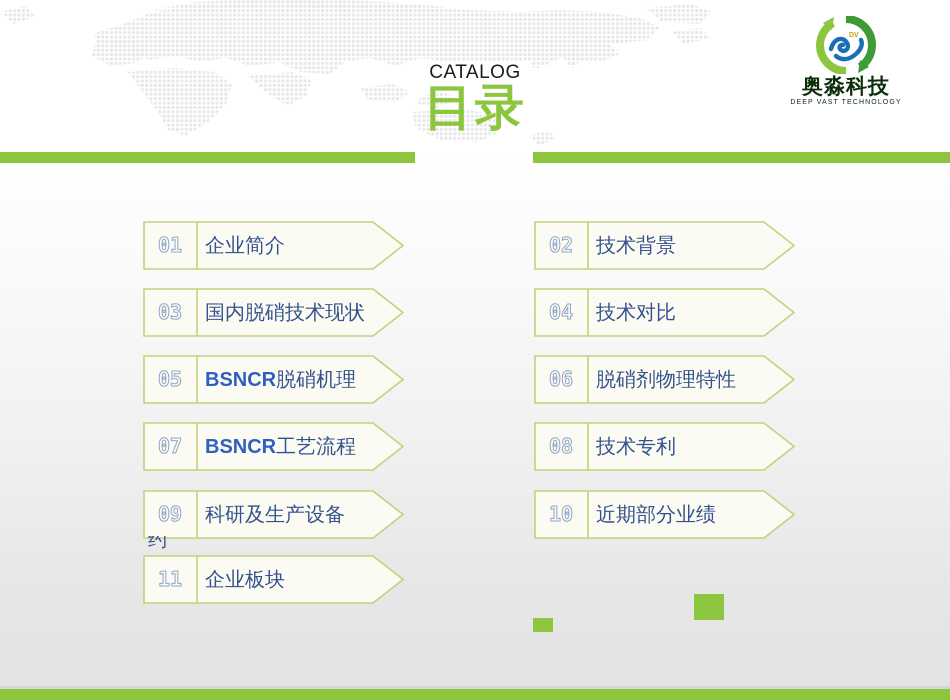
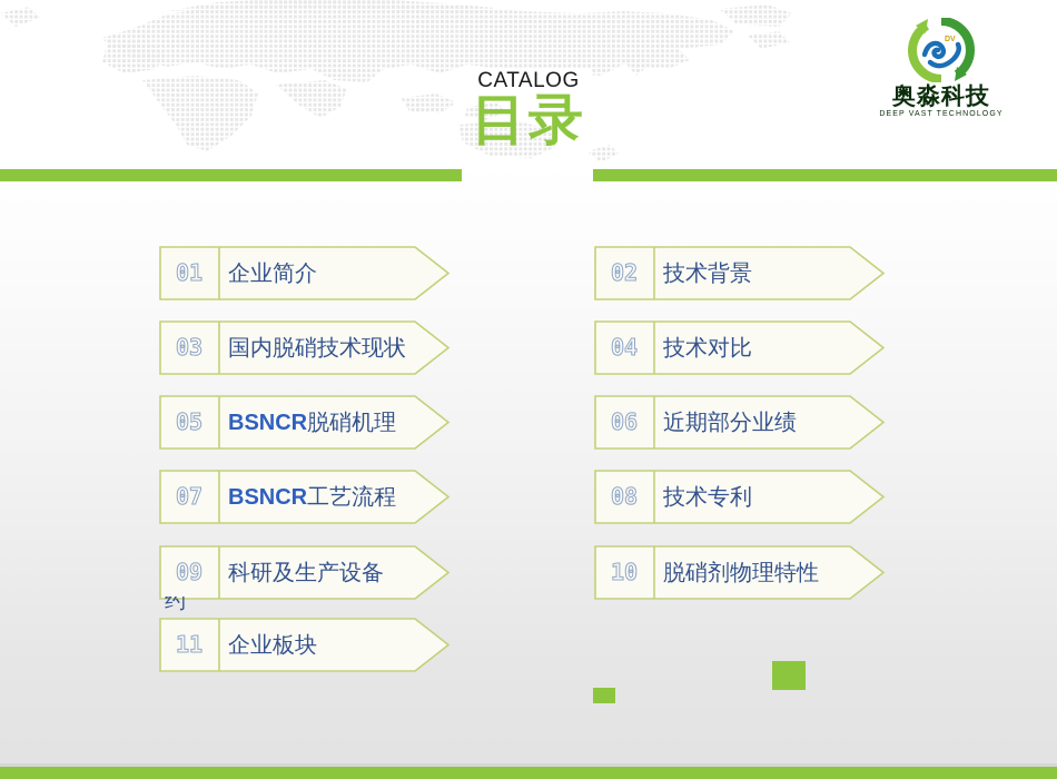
  目录
  CATALOG
  奥淼科技
  01
  企业简介
  02
  技术背景
  03
  国内脱硝技术现状
  04
  技术对比
  05
  BSNCR脱硝机理
  06
- 脱硝剂物理特性
+ 近期部分业绩
  07
  BSNCR工艺流程
  08
  技术专利
  09
  科研及生产设备
  10
- 近期部分业绩
+ 脱硝剂物理特性
  约
  11
  企业板块
